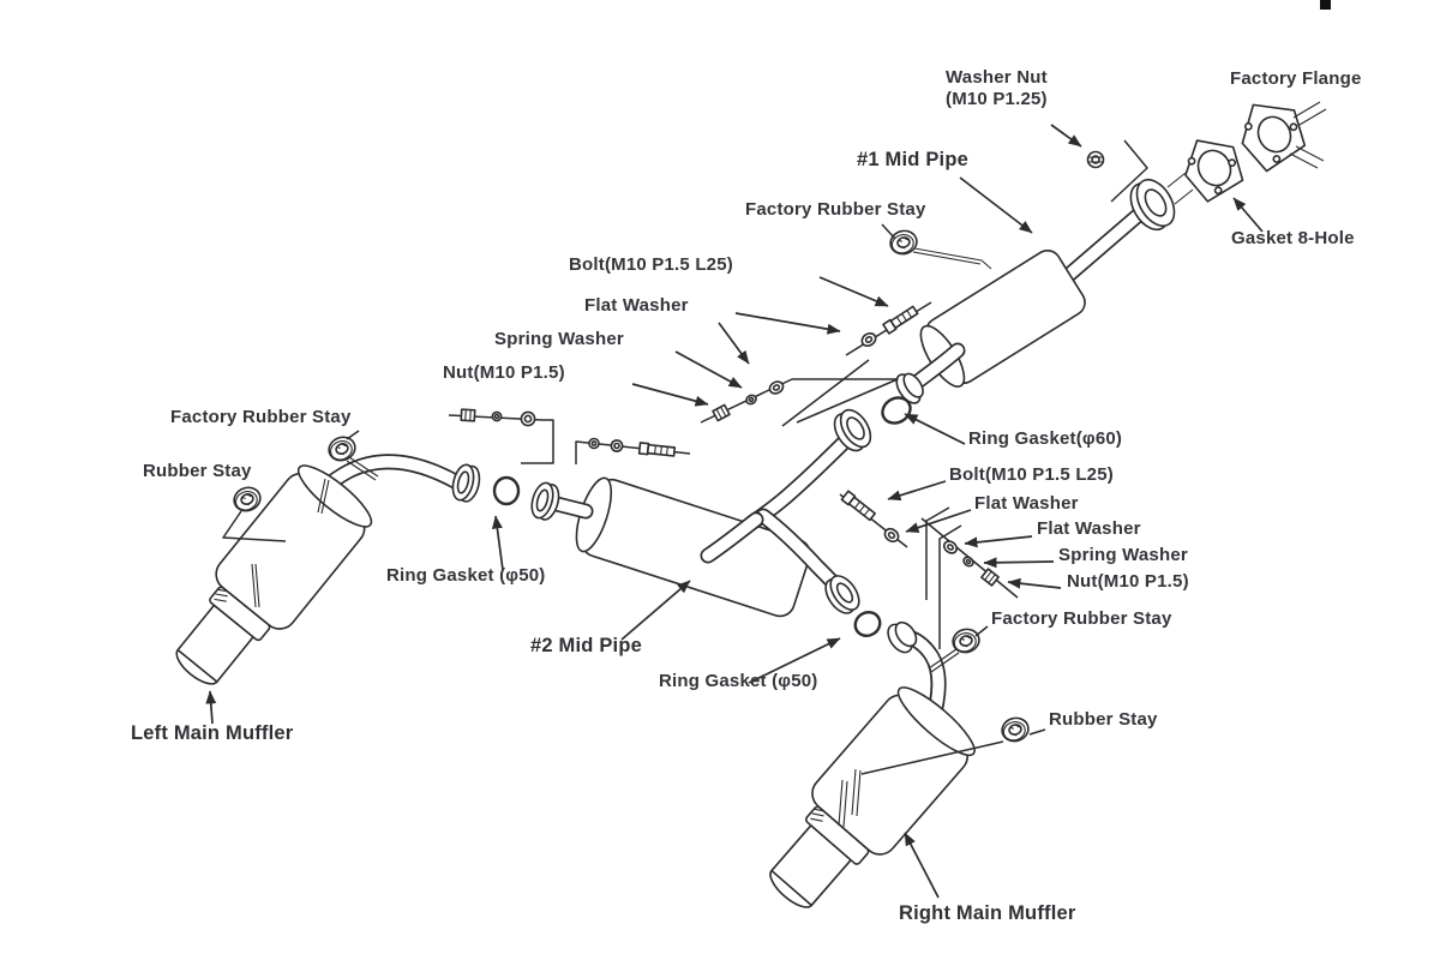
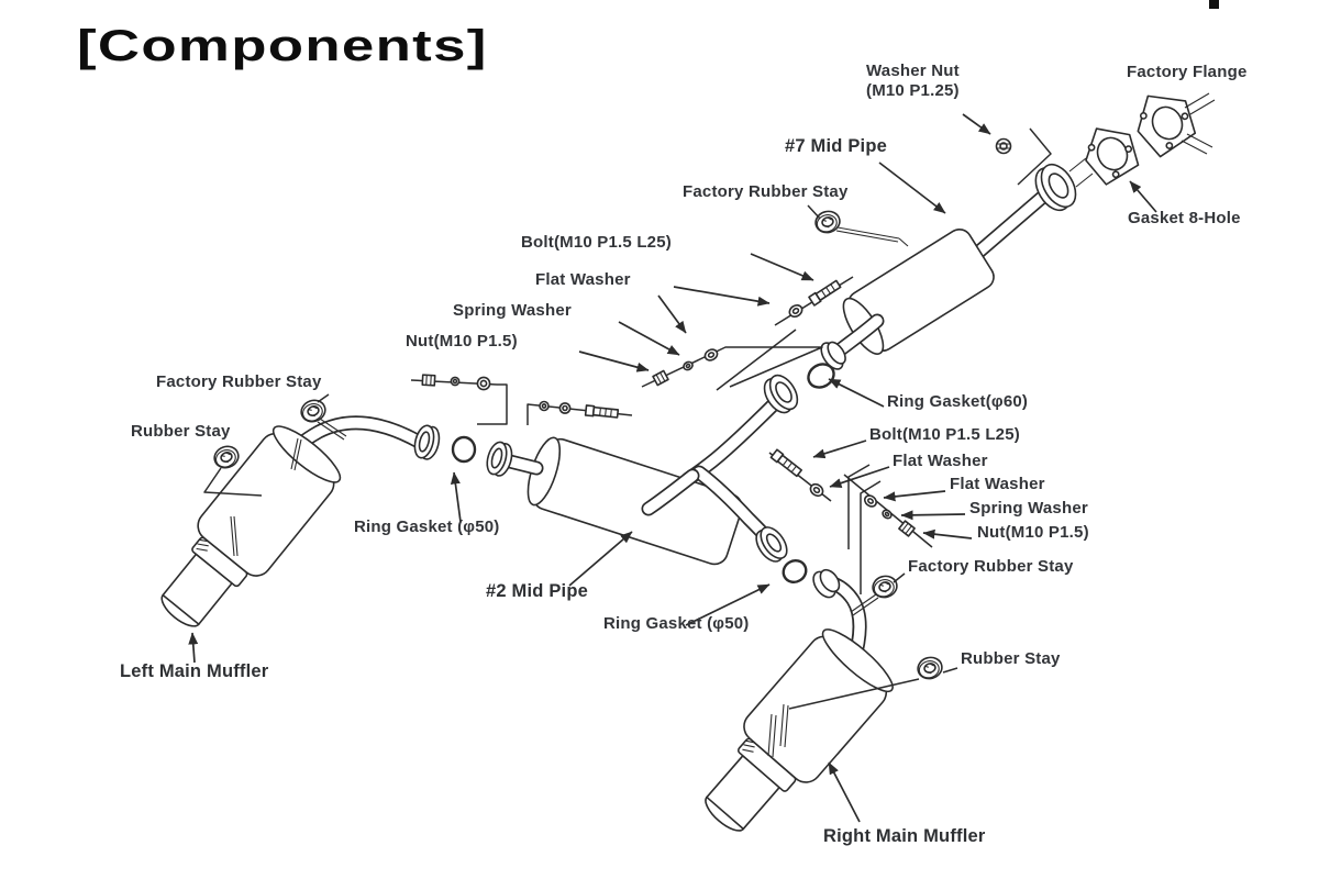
+ [Components]
  Washer Nut
  (M10 P1.25)
  Factory Flange
- #1 Mid Pipe
+ #7 Mid Pipe
  Factory Rubber Stay
  Gasket 8-Hole
  Bolt(M10 P1.5 L25)
  Flat Washer
  Spring Washer
  Nut(M10 P1.5)
  Factory Rubber Stay
  Rubber Stay
  Ring Gasket(φ60)
  Bolt(M10 P1.5 L25)
  Flat Washer
  Flat Washer
  Spring Washer
  Nut(M10 P1.5)
  Factory Rubber Stay
  Ring Gasket (φ50)
  #2 Mid Pipe
  Ring Gasket (φ50)
  Rubber Stay
  Left Main Muffler
  Right Main Muffler
